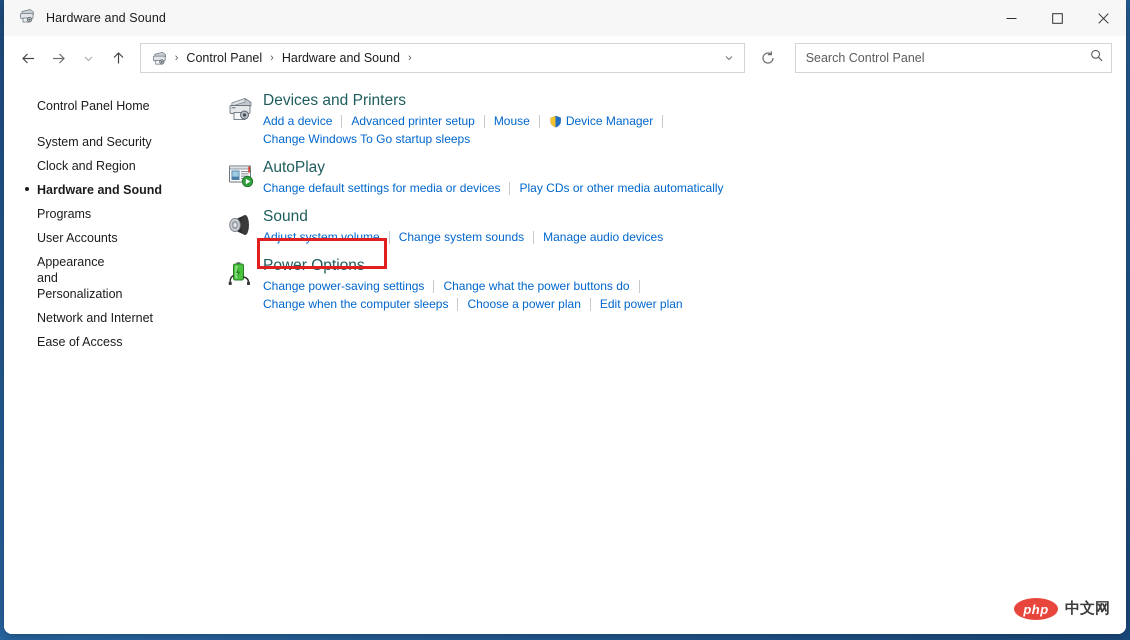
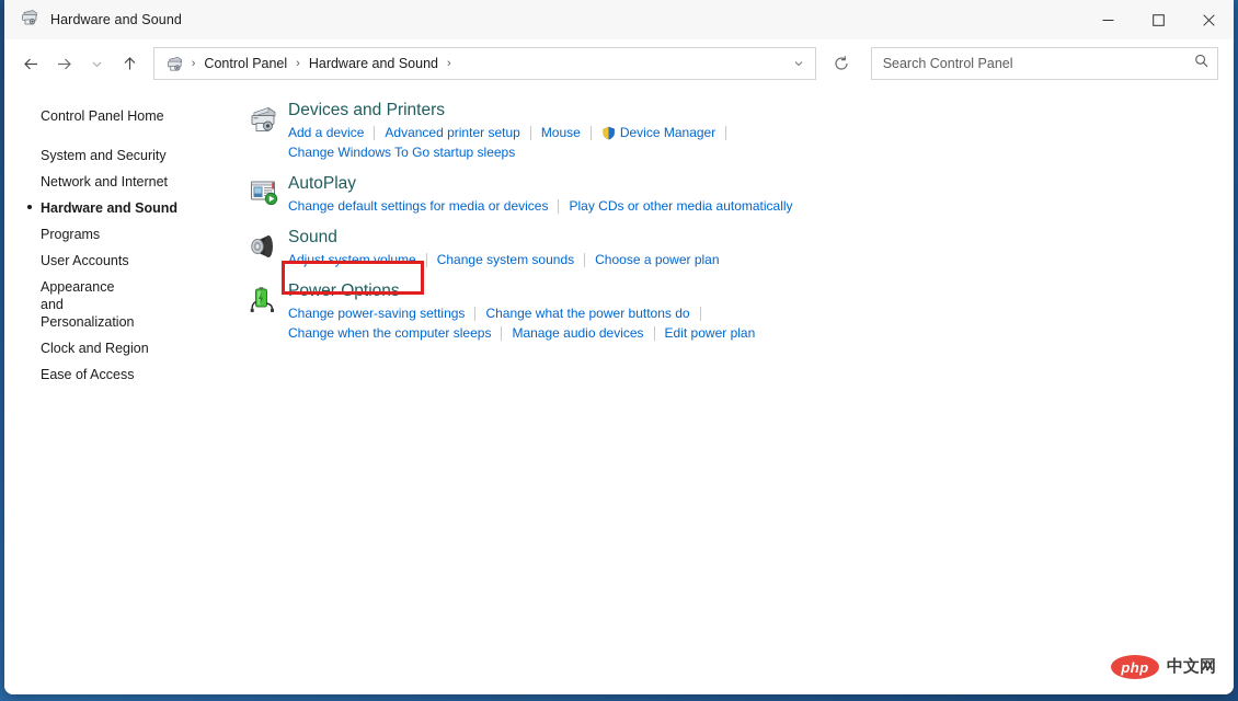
  Hardware and Sound
  ›
  Control Panel
  ›
  Hardware and Sound
  ›
  Search Control Panel
  Control Panel Home
  System and Security
- Clock and Region
+ Network and Internet
  Hardware and Sound
  Programs
  User Accounts
  Appearance and Personalization
- Network and Internet
+ Clock and Region
  Ease of Access
  Devices and Printers
  Add a device
  Advanced printer setup
  Mouse
  Device Manager
  Change Windows To Go startup sleeps
  AutoPlay
  Change default settings for media or devices
  Play CDs or other media automatically
  Sound
  Adjust system volume
  Change system sounds
- Manage audio devices
+ Choose a power plan
  Power Options
  Change power-saving settings
  Change what the power buttons do
  Change when the computer sleeps
- Choose a power plan
+ Manage audio devices
  Edit power plan
  php
  中文网
